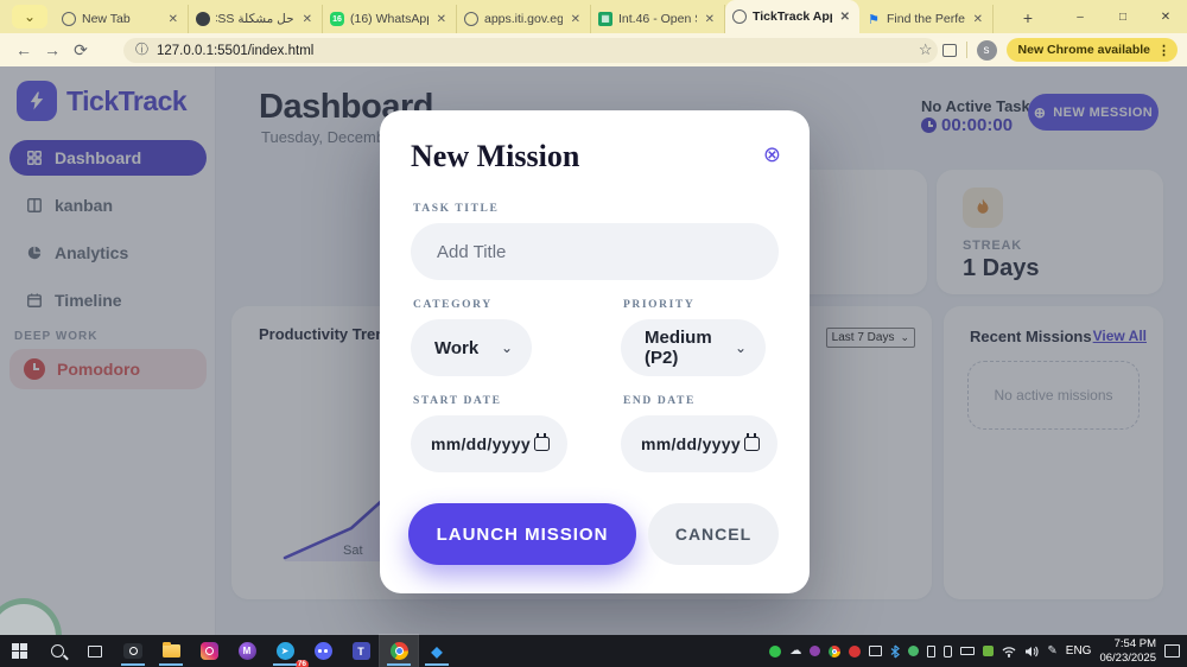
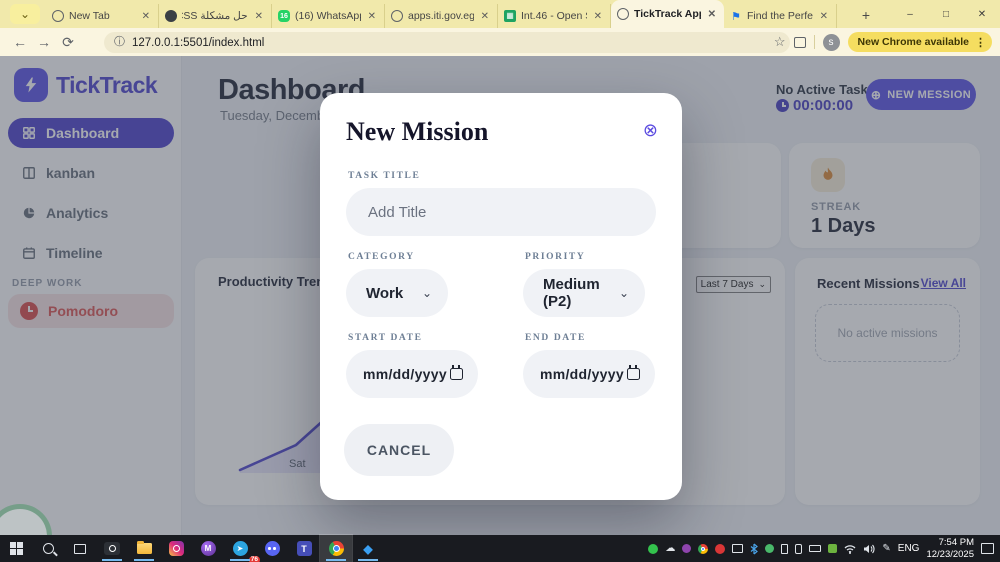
  ⌄
  New Tab
  ✕
  حل مشكلة SS
  ✕
  (16) WhatsAp
  ✕
  apps.iti.gov.eg
  ✕
  ▦
  ✕
  TickTrack Ap
  ✕
  ⚑
  ✕
  +
  –
  □
  ✕
  ←
  →
  ⟳
  ⓘ
  127.0.0.1:5501/index.html
  ☆
  s
  New Chrome available
  ⋮
  TickTrack
  Dashboard
  kanban
  Analytics
  Timeline
  DEEP WORK
  Pomodoro
  Dashboard
  No Active Task
  00:00:00
  ⊕
  NEW MESSION
  STREAK
  1 Days
  Productivity Tre
  Last 7 Days
  ⌄
  Sat
  Recent Missions
  View All
  No active missions
  New Mission
  ⊗
  TASK TITLE
  Add Title
  CATEGORY
  Work
  ⌄
  PRIORITY
  Medium (P2)
  ⌄
  START DATE
  mm/dd/yyyy
  END DATE
  mm/dd/yyyy
- LAUNCH MISSION
  CANCEL
  M
  ➤
  T
  ◆
  ☁
  ✎
  ENG
  7:54 PM
- 06/23/2025
+ 12/23/2025
